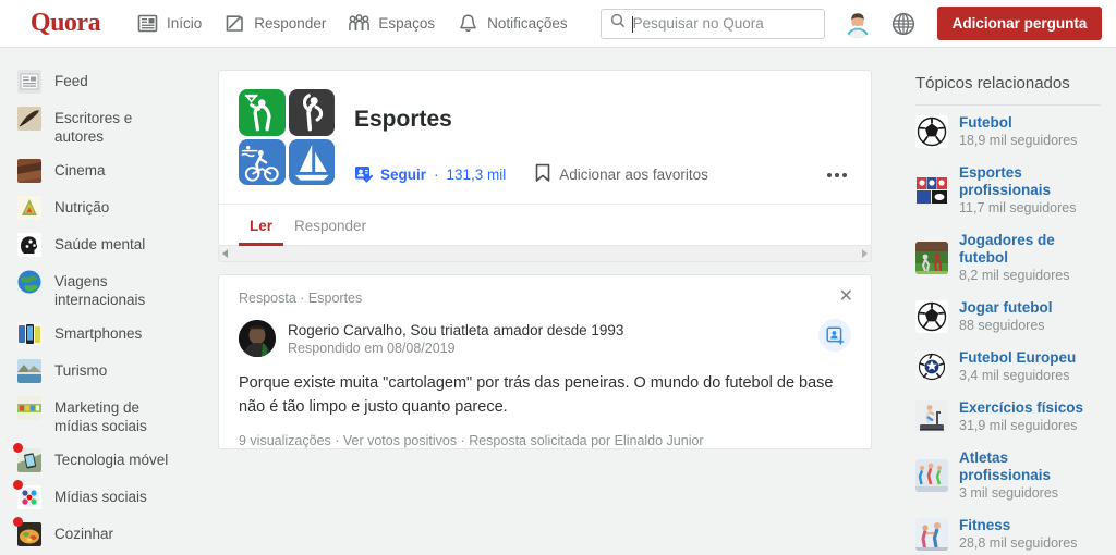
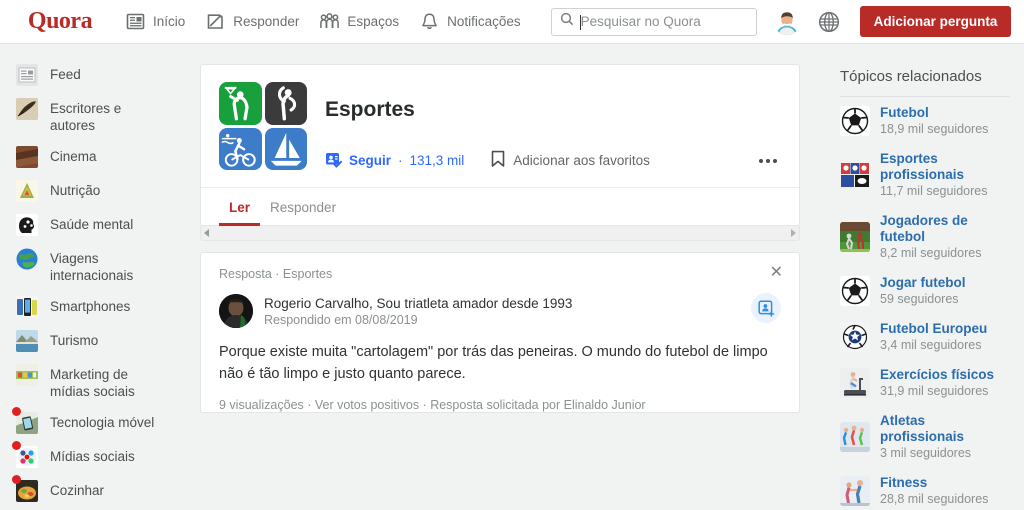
  Quora
  Início
  Responder
  Espaços
  Notificações
  Pesquisar no Quora
  Adicionar pergunta
  Feed
  Escritores e autores
  Cinema
  Nutrição
  Saúde mental
  Viagens internacionais
  Smartphones
  Turismo
  Marketing de mídias sociais
  Tecnologia móvel
  Mídias sociais
  Cozinhar
  Esportes
  Seguir
  ·
  131,3 mil
  Adicionar aos favoritos
  Ler
  Responder
  Resposta · Esportes
  ✕
  Rogerio Carvalho, Sou triatleta amador desde 1993
  Respondido em 08/08/2019
- Porque existe muita "cartolagem" por trás das peneiras. O mundo do futebol de base não é tão limpo e justo quanto parece.
+ Porque existe muita "cartolagem" por trás das peneiras. O mundo do futebol de limpo não é tão limpo e justo quanto parece.
  9 visualizações · Ver votos positivos · Resposta solicitada por Elinaldo Junior
  Tópicos relacionados
  Futebol
  18,9 mil seguidores
  Esportes profissionais
  11,7 mil seguidores
  Jogadores de futebol
  8,2 mil seguidores
  Jogar futebol
- 88 seguidores
+ 59 seguidores
  Futebol Europeu
  3,4 mil seguidores
  Exercícios físicos
  31,9 mil seguidores
  Atletas profissionais
  3 mil seguidores
  Fitness
  28,8 mil seguidores
